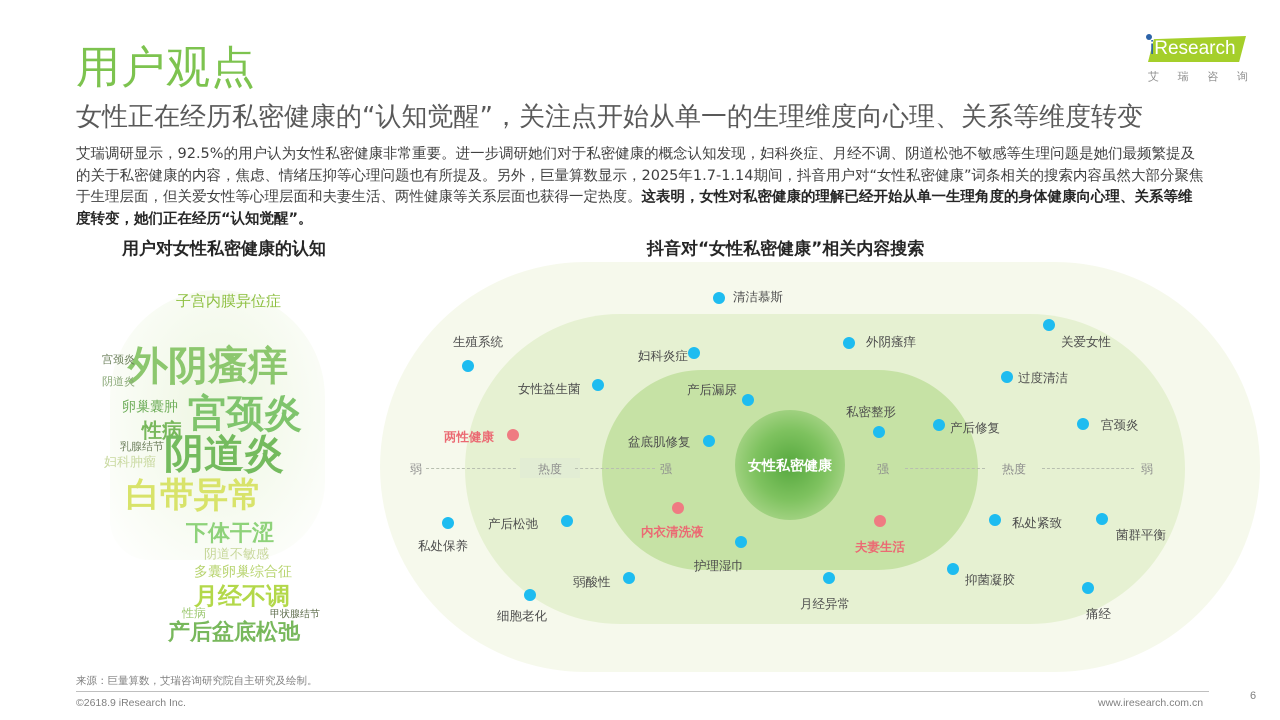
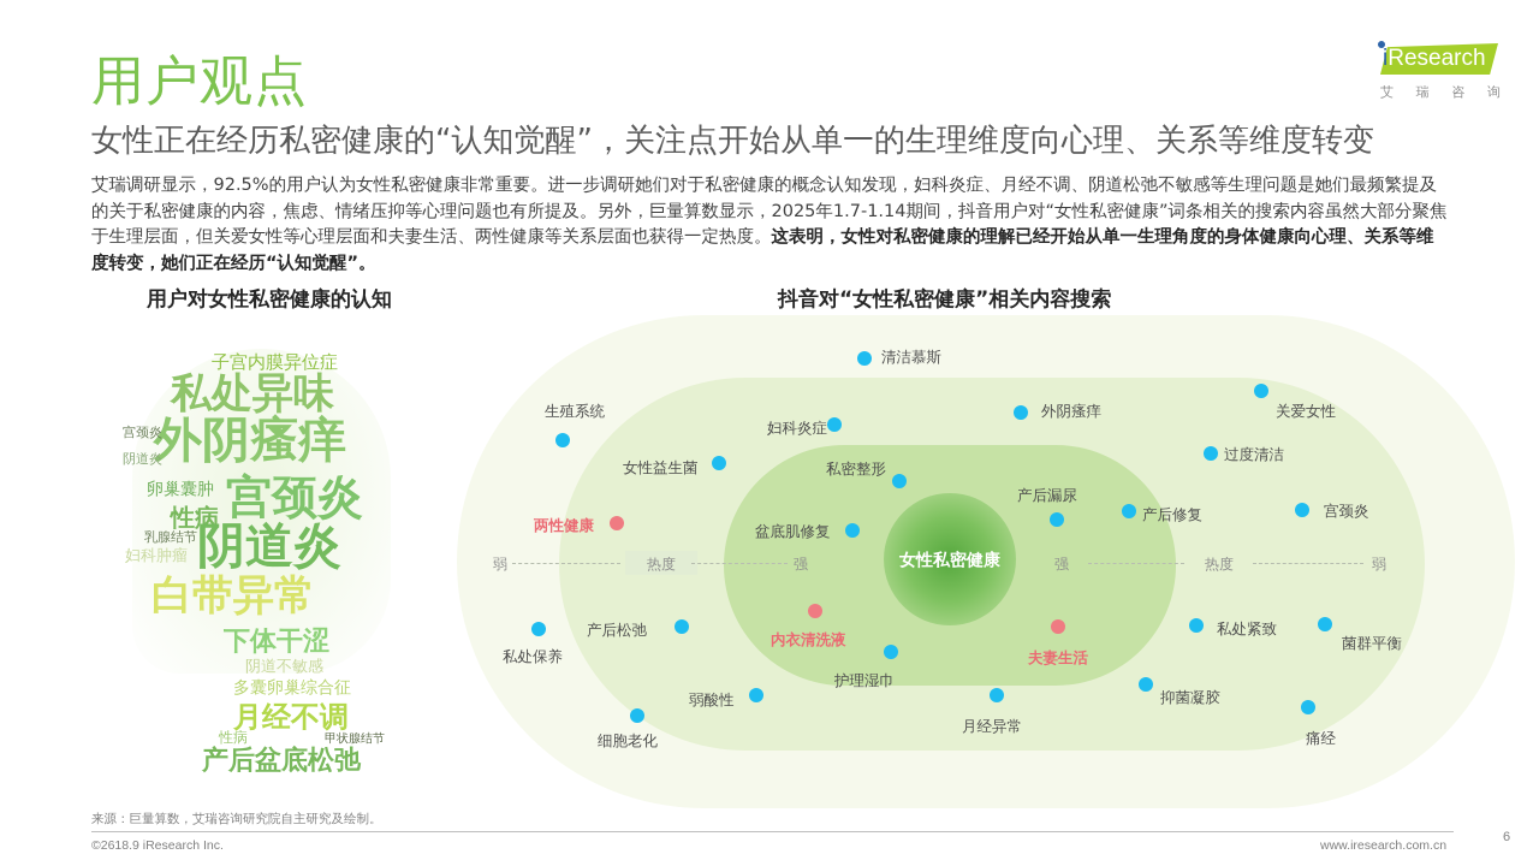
  用户观点
  女性正在经历私密健康的“认知觉醒”，关注点开始从单一的生理维度向心理、关系等维度转变
  iResearch
  艾
  瑞
  咨
  询
  艾瑞调研显示，92.5%的用户认为女性私密健康非常重要。进一步调研她们对于私密健康的概念认知发现，妇科炎症、月经不调、阴道松弛不敏感等生理问题是她们最频繁提及的关于私密健康的内容，焦虑、情绪压抑等心理问题也有所提及。另外，巨量算数显示，2025年1.7-1.14期间，抖音用户对“女性私密健康”词条相关的搜索内容虽然大部分聚焦于生理层面，但关爱女性等心理层面和夫妻生活、两性健康等关系层面也获得一定热度。这表明，女性对私密健康的理解已经开始从单一生理角度的身体健康向心理、关系等维度转变，她们正在经历“认知觉醒”。
  用户对女性私密健康的认知
  抖音对“女性私密健康”相关内容搜索
  子宫内膜异位症
+ 私处异味
  外阴瘙痒
  宫颈炎
  阴道炎
  卵巢囊肿
  宫颈炎
  性病
  乳腺结节
  阴道炎
  妇科肿瘤
  白带异常
  下体干涩
  阴道不敏感
  多囊卵巢综合征
  月经不调
  性病
  甲状腺结节
  产后盆底松弛
  弱
  热度
  强
  强
  热度
  弱
  女性私密健康
  清洁慕斯
  生殖系统
  妇科炎症
  外阴瘙痒
  关爱女性
  女性益生菌
- 产后漏尿
+ 私密整形
  过度清洁
- 私密整形
+ 产后漏尿
  产后修复
  宫颈炎
  两性健康
  盆底肌修复
  内衣清洗液
  夫妻生活
  私处保养
  产后松弛
  私处紧致
  菌群平衡
  护理湿巾
  弱酸性
  月经异常
  抑菌凝胶
  细胞老化
  痛经
  来源：巨量算数，艾瑞咨询研究院自主研究及绘制。
  ©2618.9 iResearch Inc.
  www.iresearch.com.cn
  6
